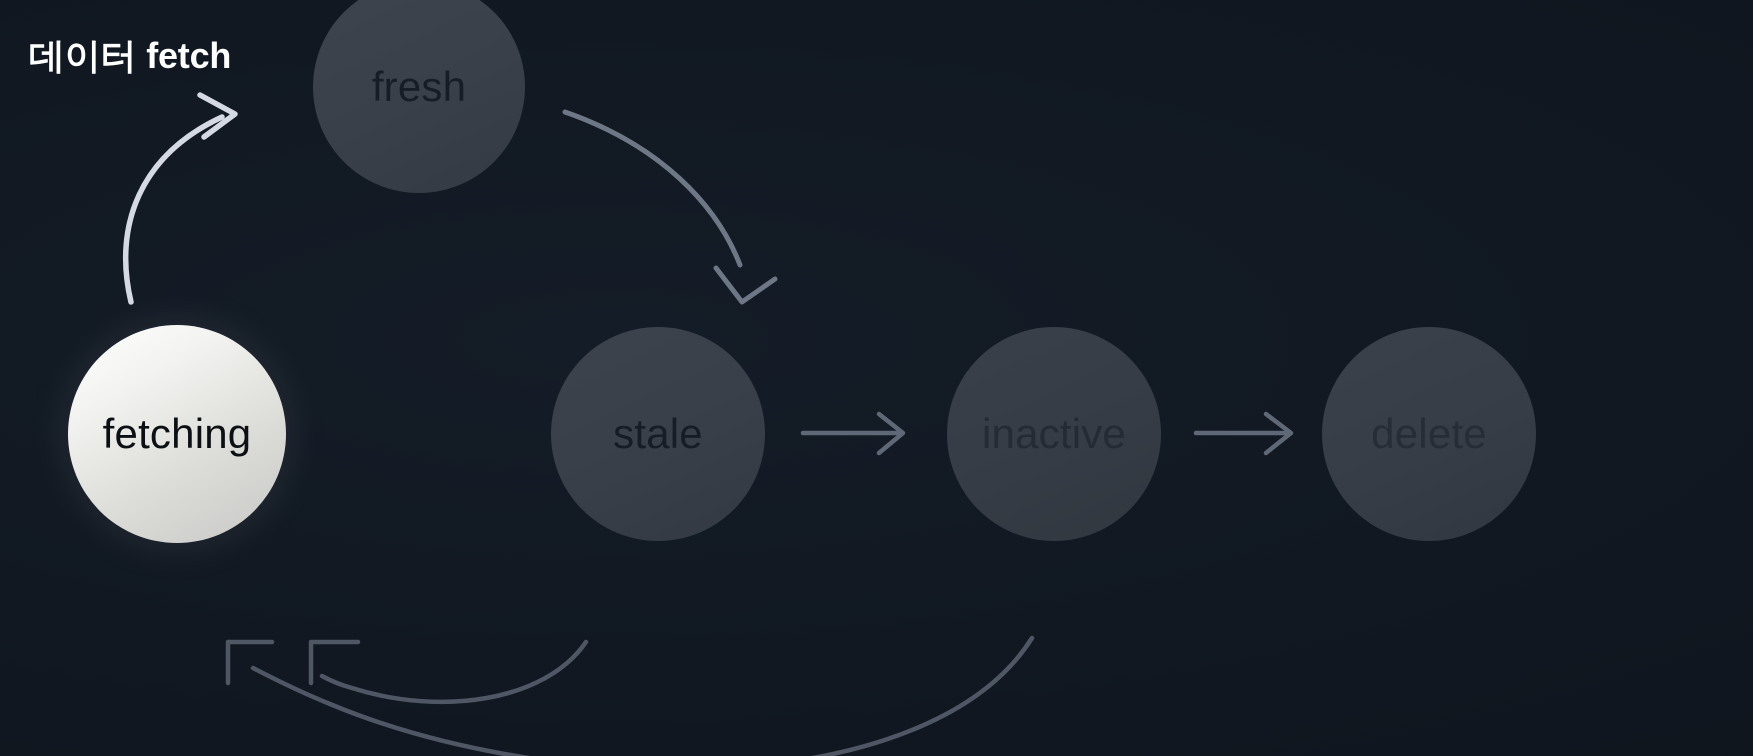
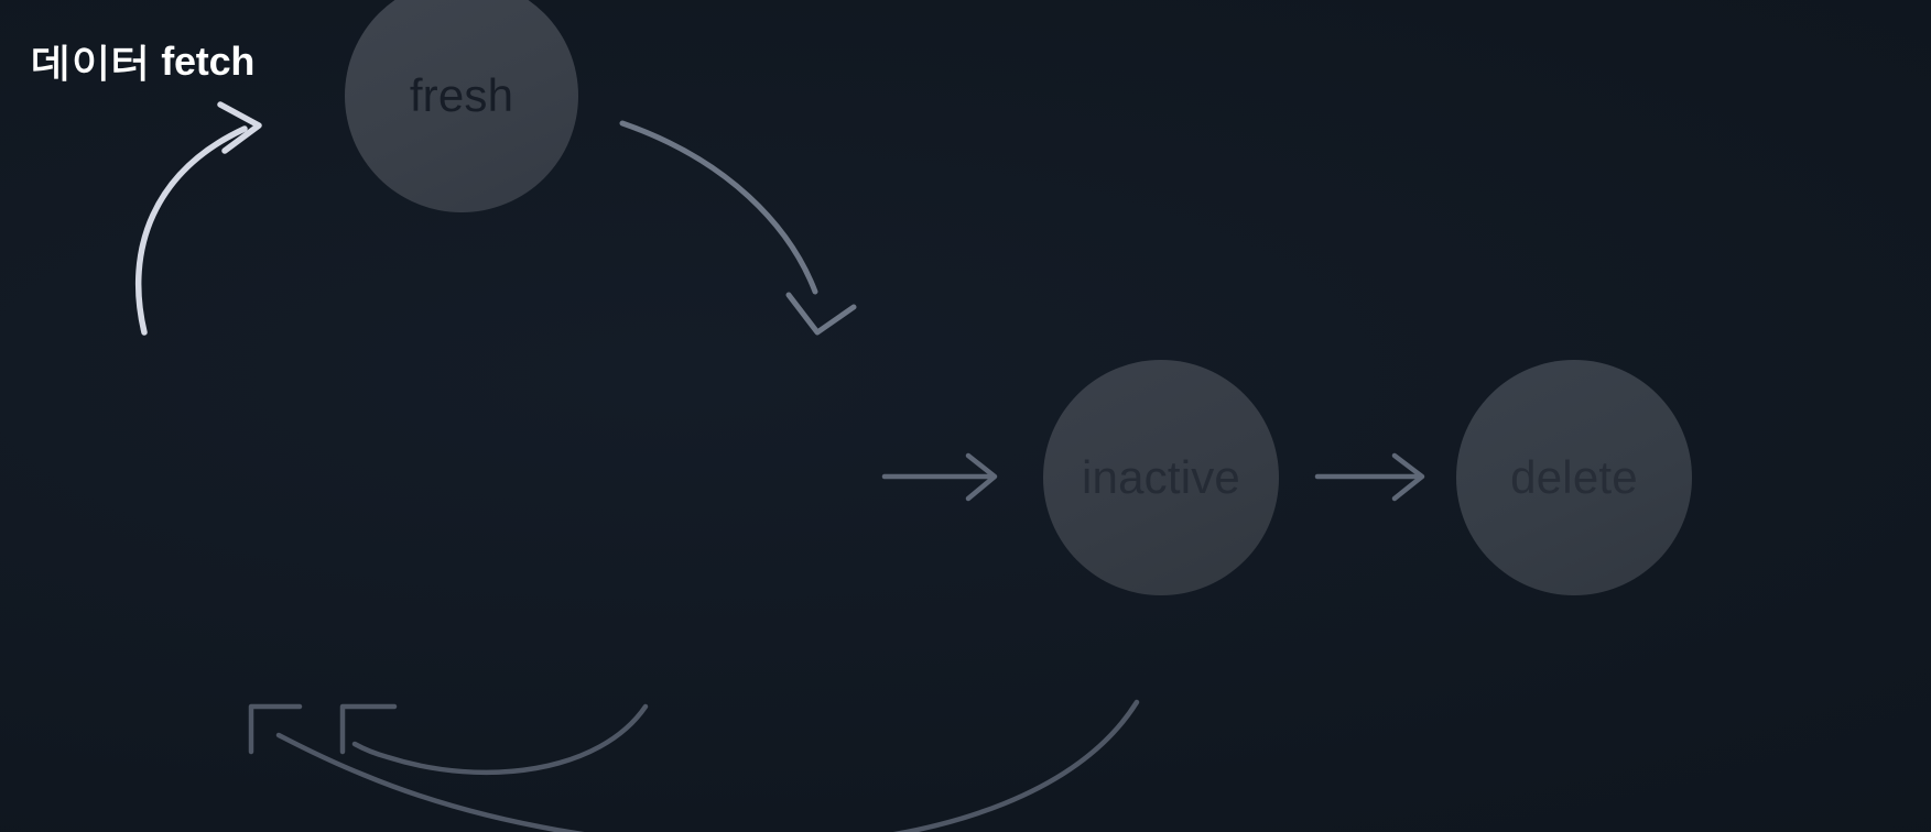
  데이터 fetch
  fresh
- fetching
- stale
